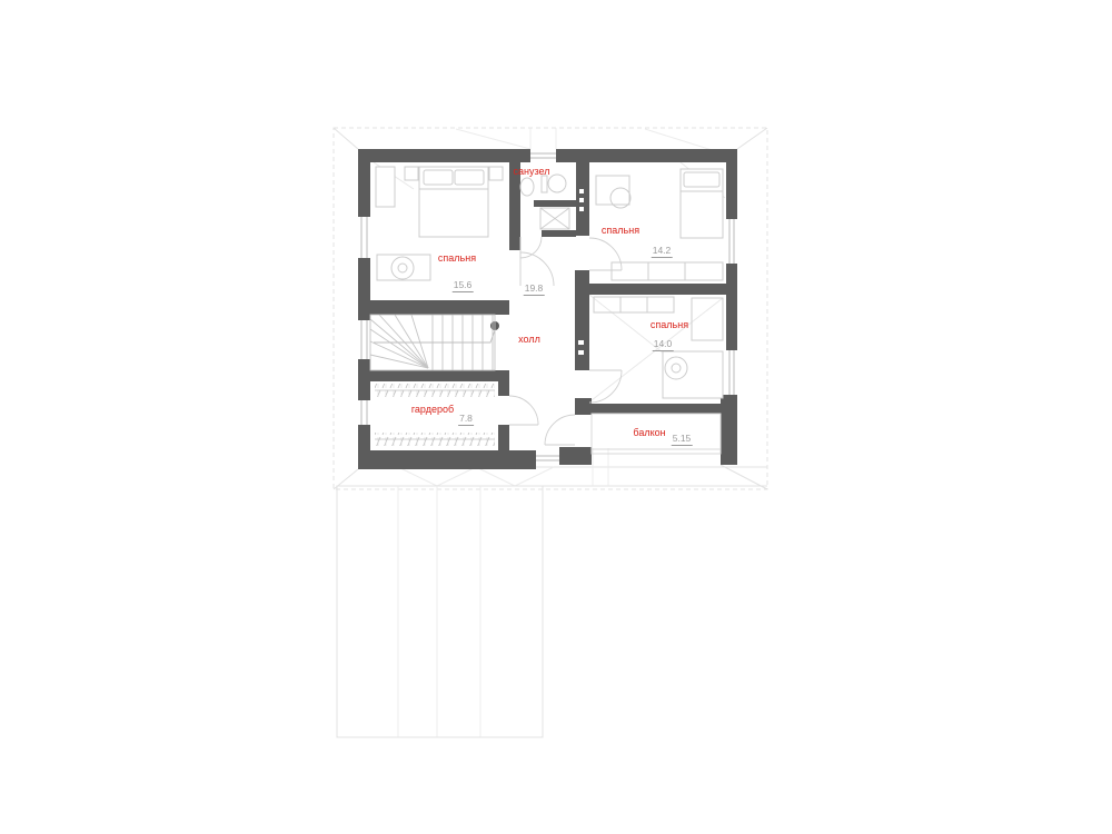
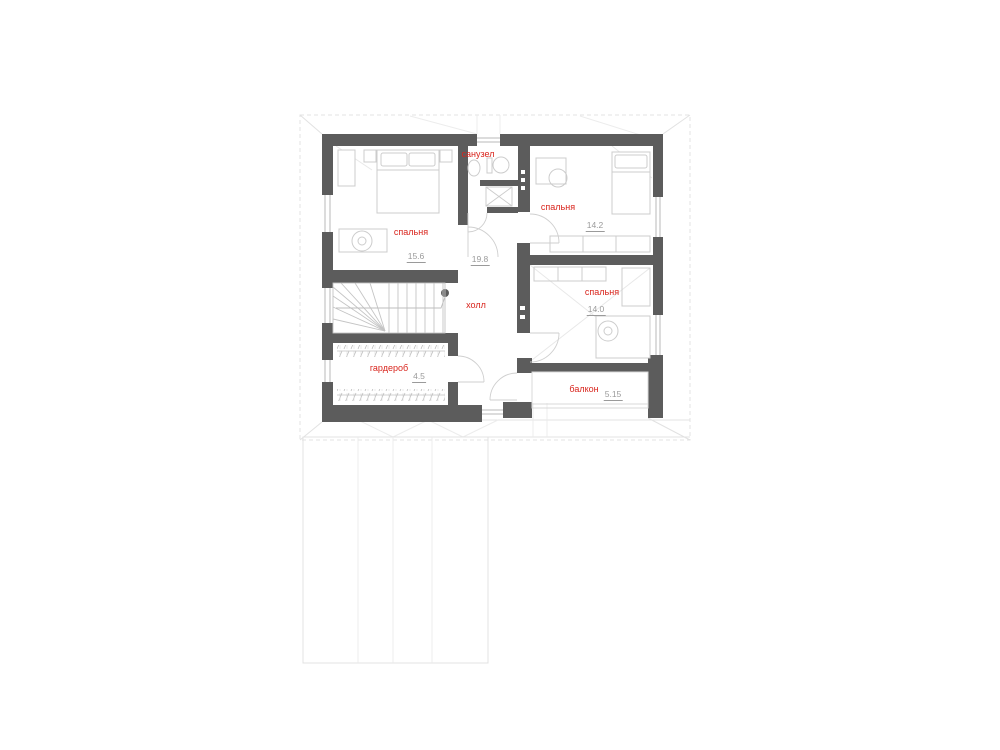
  санузел
  спальня
  15.6
  спальня
  14.2
  спальня
  14.0
  холл
  19.8
  гардероб
- 7.8
+ 4.5
  балкон
  5.15
